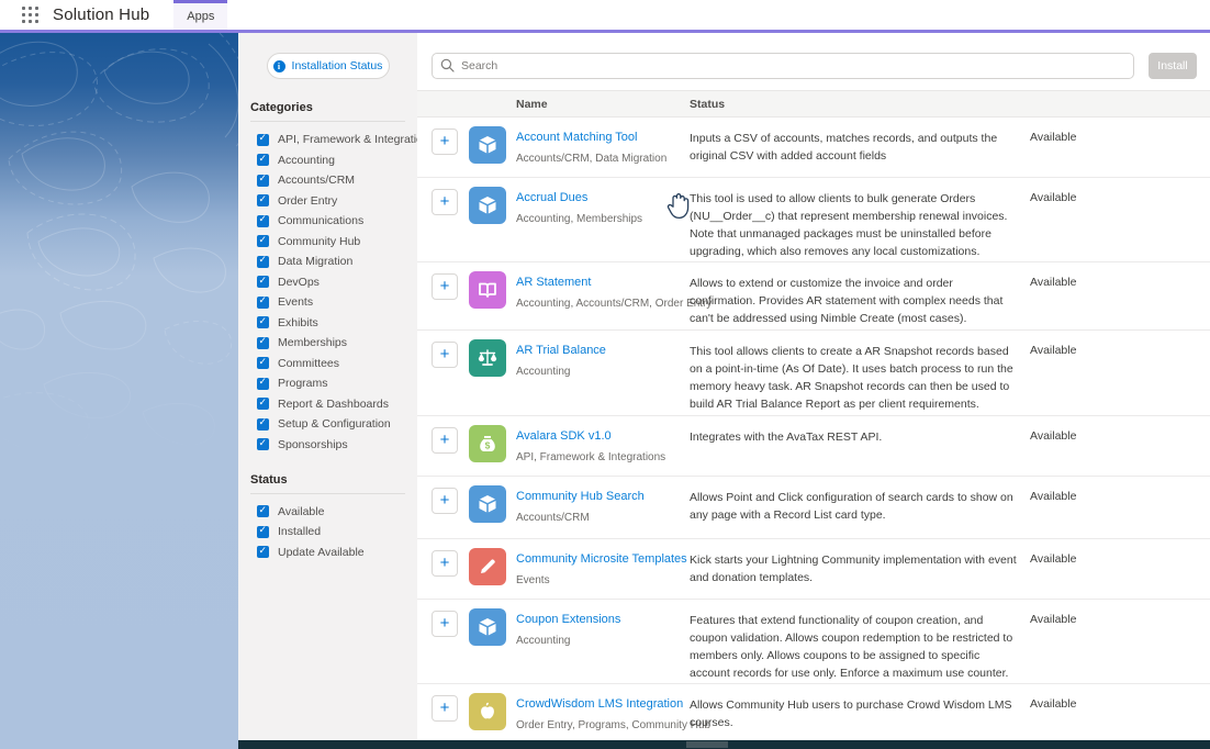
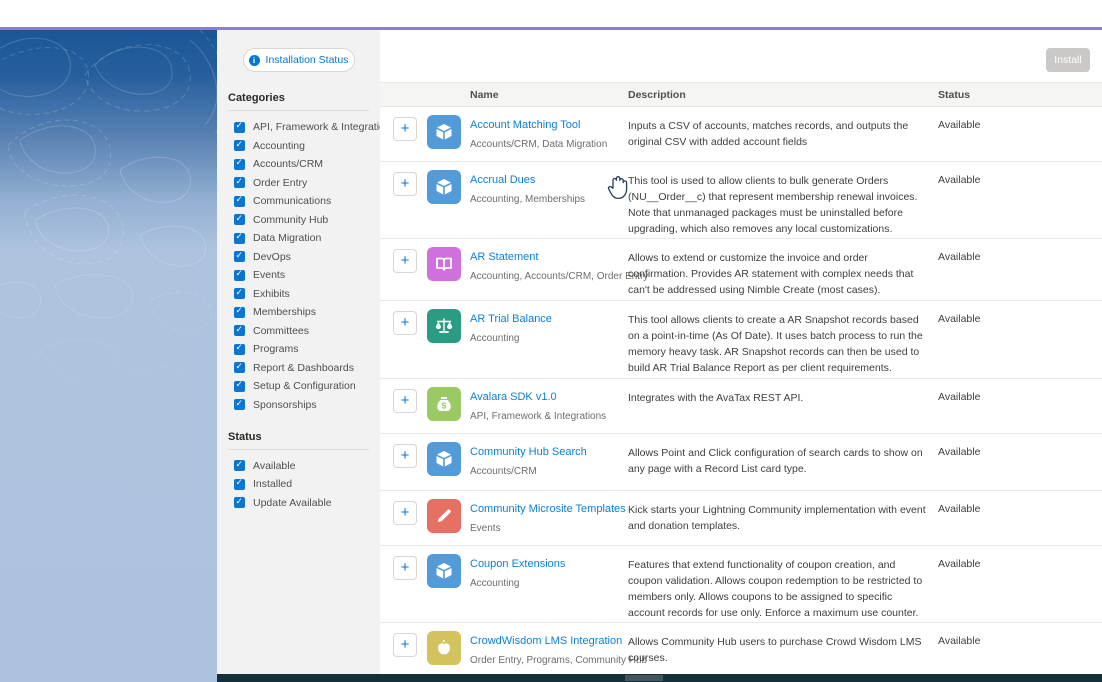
- Solution Hub
- Apps
  i
  Installation Status
  Categories
  API, Framework & Integrati
  Accounting
  Accounts/CRM
  Order Entry
  Communications
  Community Hub
  Data Migration
  DevOps
  Events
  Exhibits
  Memberships
  Committees
  Programs
  Report & Dashboards
  Setup & Configuration
  Sponsorships
  Status
  Available
  Installed
  Update Available
- Search
  Install
  Name
+ Description
  Status
  +
  Account Matching Tool
  Accounts/CRM, Data Migration
  Inputs a CSV of accounts, matches records, and outputs the original CSV with added account fields
  Available
  +
  Accrual Dues
  Accounting, Memberships
  This tool is used to allow clients to bulk generate Orders (NU__Order__c) that represent membership renewal invoices. Note that unmanaged packages must be uninstalled before upgrading, which also removes any local customizations.
  Available
  +
  AR Statement
  Accounting, Accounts/CRM, Order
  Allows to extend or customize the invoice and order confirmation. Provides AR statement with complex needs that can't be addressed using Nimble Create (most cases).
  Available
  +
  AR Trial Balance
  Accounting
  This tool allows clients to create a AR Snapshot records based on a point-in-time (As Of Date). It uses batch process to run the memory heavy task. AR Snapshot records can then be used to build AR Trial Balance Report as per client requirements.
  Available
  +
  $
  Avalara SDK v1.0
  API, Framework & Integrations
  Integrates with the AvaTax REST API.
  Available
  +
  Community Hub Search
  Accounts/CRM
  Allows Point and Click configuration of search cards to show on any page with a Record List card type.
  Available
  +
  Community Microsite Templates
  Events
  Kick starts your Lightning Community implementation with event and donation templates.
  Available
  +
  Coupon Extensions
  Accounting
  Features that extend functionality of coupon creation, and coupon validation. Allows coupon redemption to be restricted to members only. Allows coupons to be assigned to specific account records for use only. Enforce a maximum use counter.
  Available
  +
  CrowdWisdom LMS Integration
  Order Entry, Programs, Community
  Allows Community Hub users to purchase Crowd Wisdom LMS courses.
  Available
